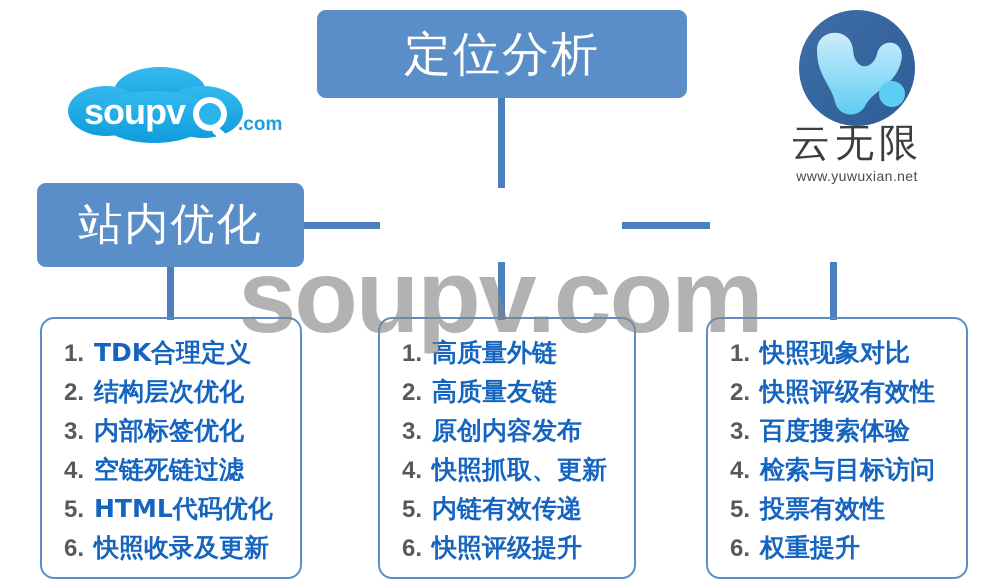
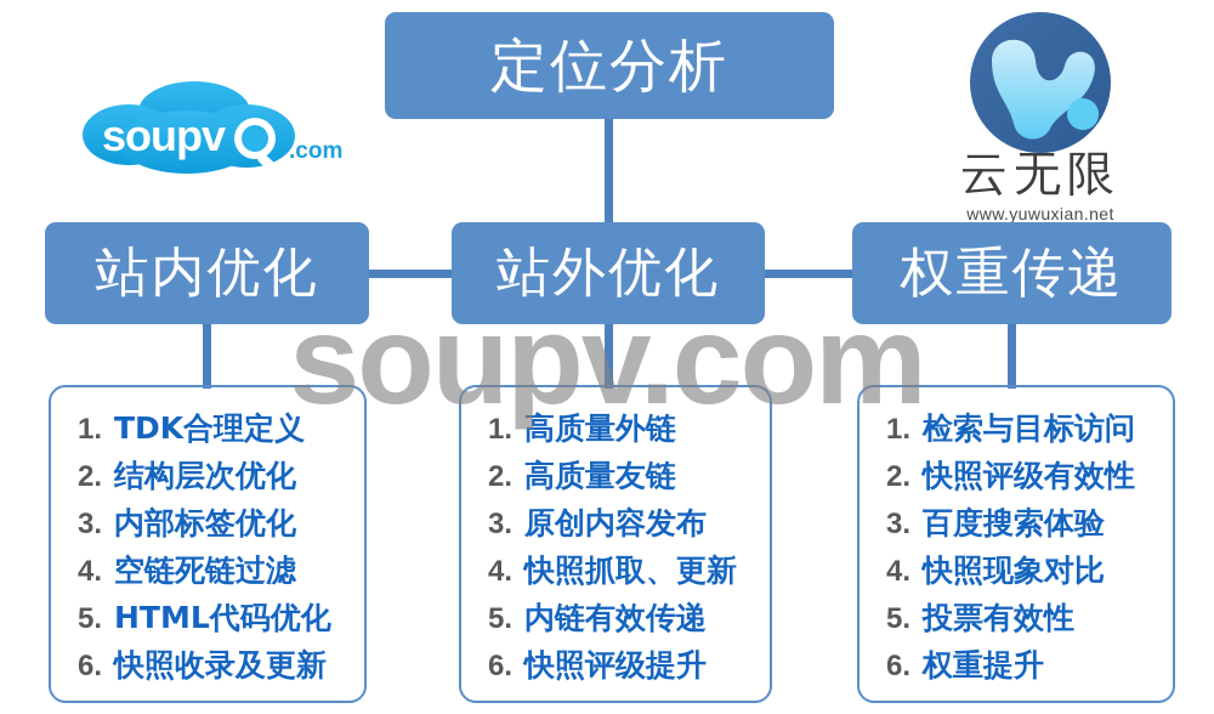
  soupv
  .com
  云无限
  www.yuwuxian.net
  定位分析
  站内优化
+ 站外优化
+ 权重传递
  soupv.com
  1.
  TDK合理定义
  2.
  结构层次优化
  3.
  内部标签优化
  4.
  空链死链过滤
  5.
  HTML代码优化
  6.
  快照收录及更新
  1.
  高质量外链
  2.
  高质量友链
  3.
  原创内容发布
  4.
  快照抓取、更新
  5.
  内链有效传递
  6.
  快照评级提升
  1.
- 快照现象对比
+ 检索与目标访问
  2.
  快照评级有效性
  3.
  百度搜索体验
  4.
- 检索与目标访问
+ 快照现象对比
  5.
  投票有效性
  6.
  权重提升
